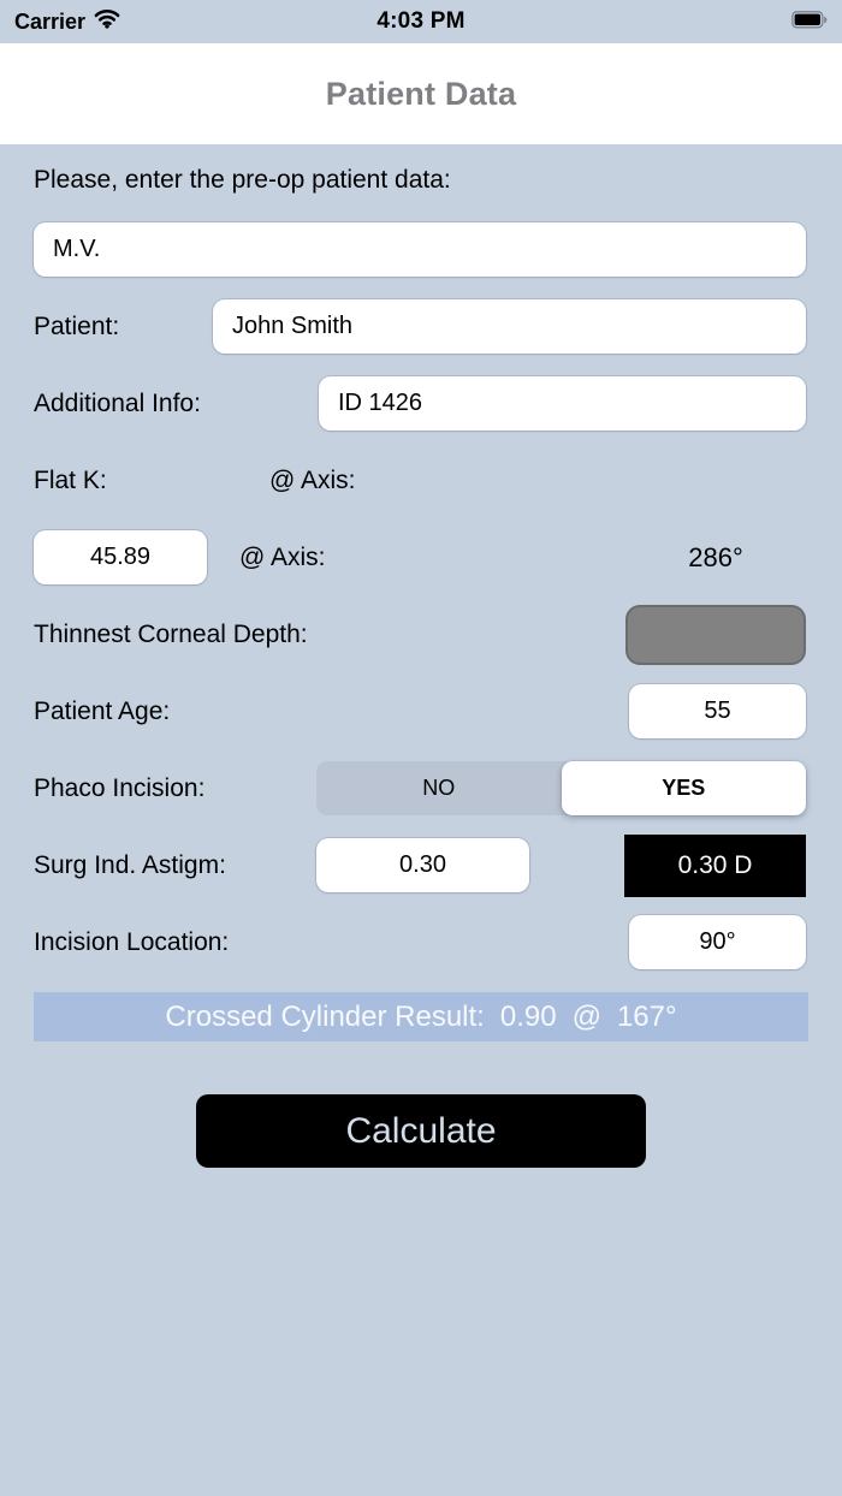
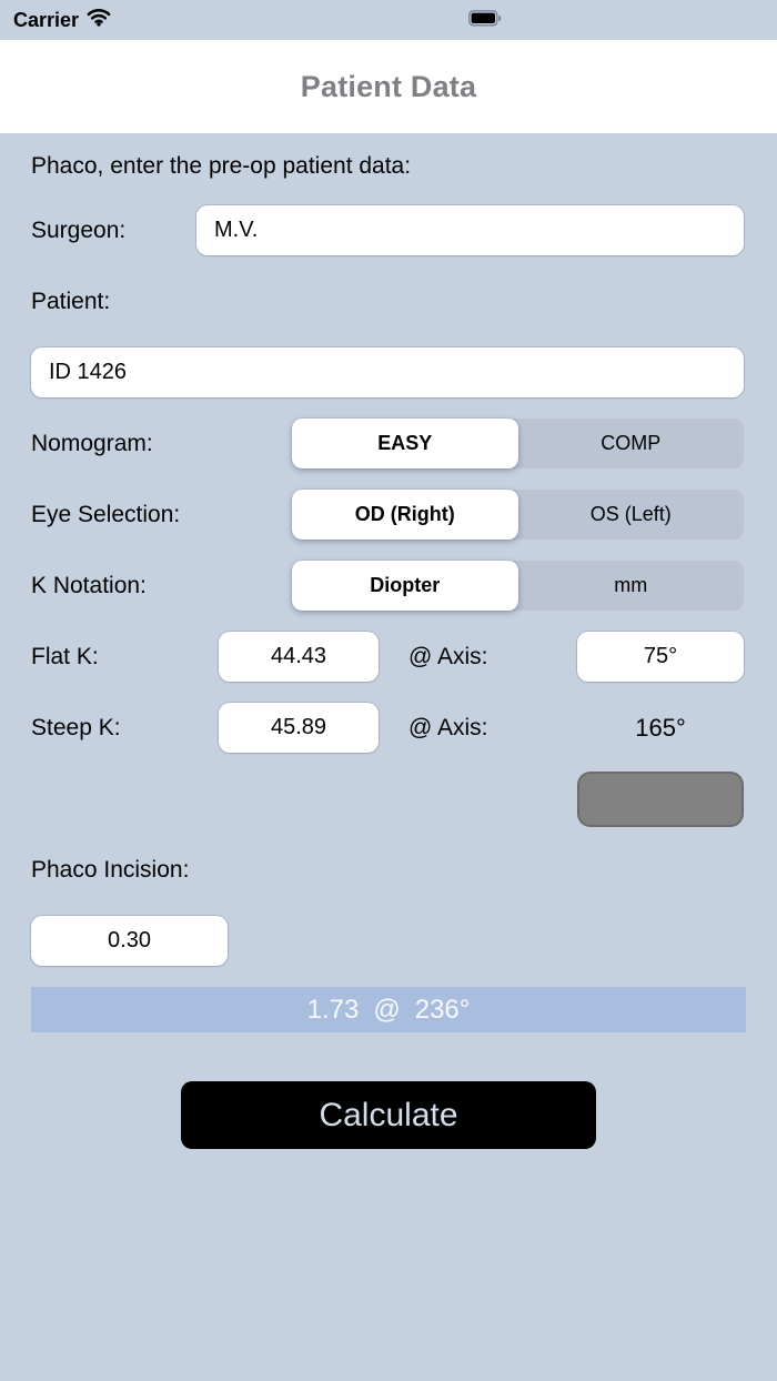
  Carrier
- 4:03 PM
  Patient Data
- Please, enter the pre-op patient data:
+ Phaco, enter the pre-op patient data:
+ Surgeon:
  M.V.
  Patient:
- John Smith
- Additional Info:
  ID 1426
+ Nomogram:
+ EASY
+ COMP
+ Eye Selection:
+ OD (Right)
+ OS (Left)
+ K Notation:
+ Diopter
+ mm
  Flat K:
+ 44.43
  @ Axis:
+ 75°
+ Steep K:
  45.89
  @ Axis:
- 286°
+ 165°
- Thinnest Corneal Depth:
- Patient Age:
- 55
  Phaco Incision:
- NO
- YES
- Surg Ind. Astigm:
  0.30
- 0.30 D
- Incision Location:
- 90°
- Crossed Cylinder Result:
- 0.90
+ 1.73
  @
- 167°
+ 236°
  Calculate
